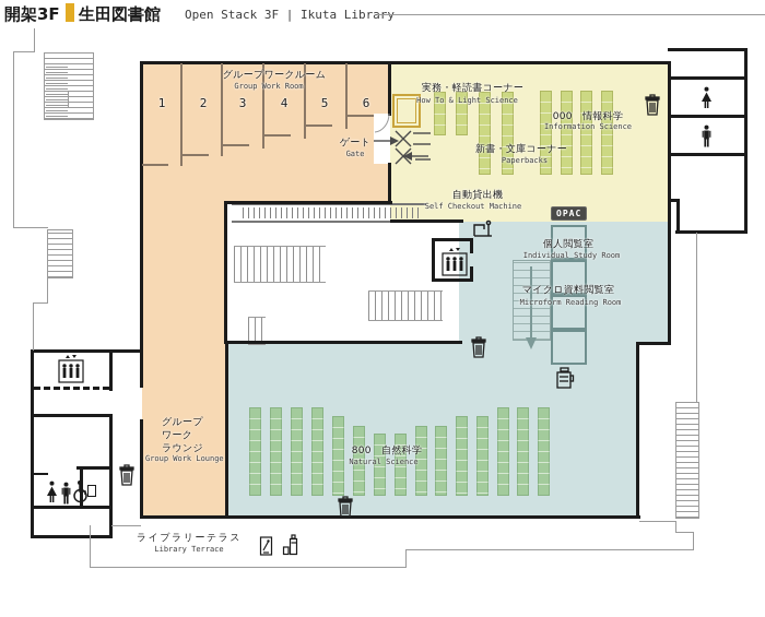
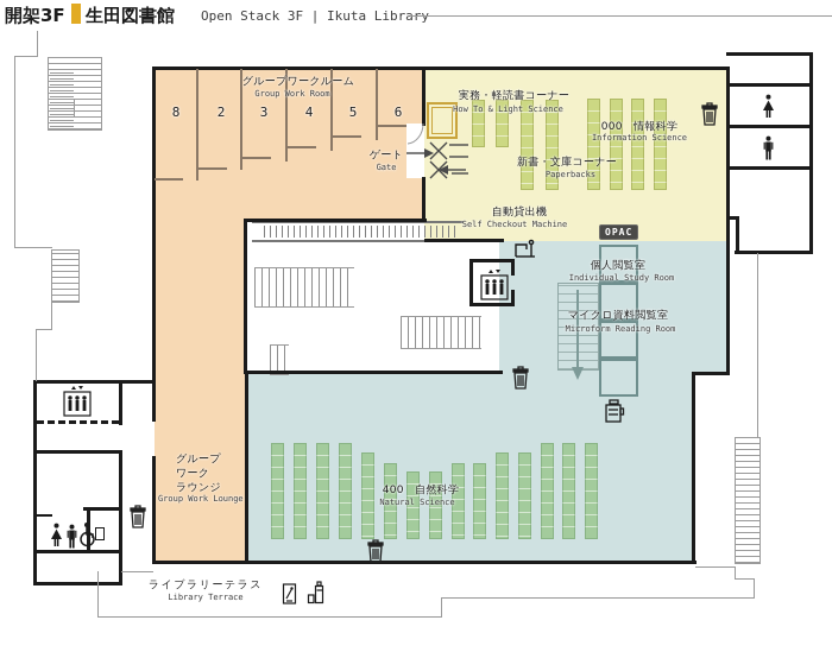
  開架3F
  生田図書館
  Open Stack 3F | Ikuta Libr
  グループワークルーム
  Group Work Room
- 1
+ 8
  2
  3
  4
  5
  6
  ゲート
  Gate
  実務・軽読書コーナー
  How To & Light Science
  000 情報科学
  Information Science
  新書・文庫コーナー
  Paperbacks
  自動貸出機
  Self Checkout Machine
  OPAC
  個人閲覧室
  Individual Study Room
  マイクロ資料閲覧室
  Microform Reading Room
- 800 自然科学
+ 400 自然科学
  Natural Science
  グループ
  ワーク
  ラウンジ
  Group Work Lounge
  ライブラリーテラス
  Library Terrace
